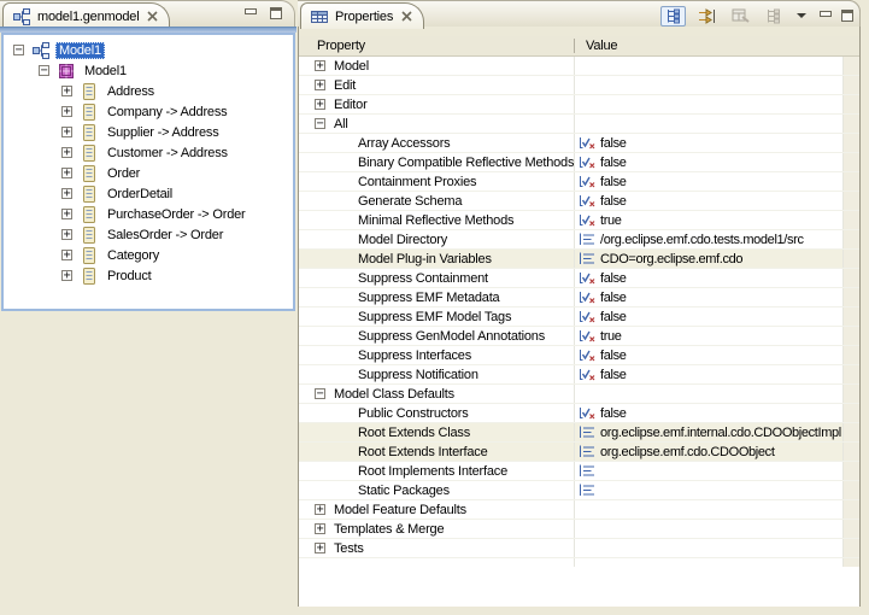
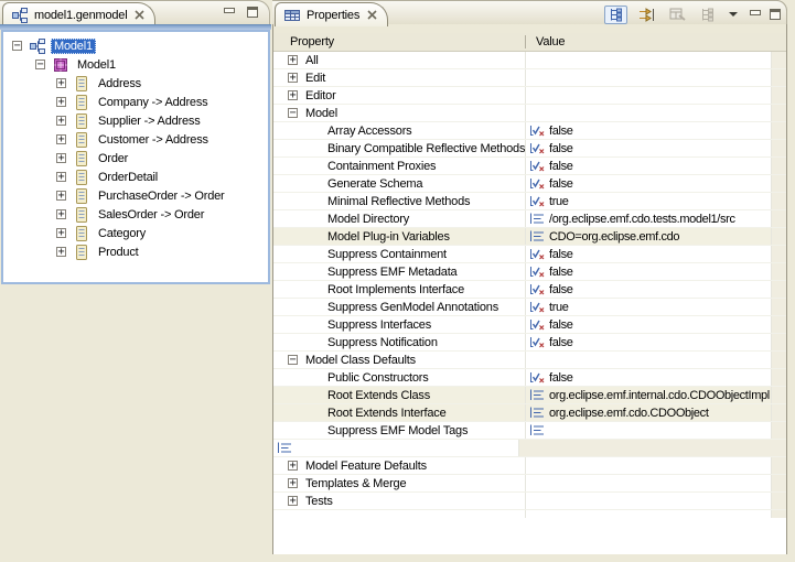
  model1.genmodel
  −
  Model1
  −
  Model1
  +
  Address
  +
  Company -> Address
  +
  Supplier -> Address
  +
  Customer -> Address
  +
  Order
  +
  OrderDetail
  +
  PurchaseOrder -> Order
  +
  SalesOrder -> Order
  +
  Category
  +
  Product
  Properties
  Property
  Value
  +
- Model
+ All
  +
  Edit
  +
  Editor
  −
- All
+ Model
  Array Accessors
  false
  Binary Compatible Reflective Methods
  false
  Containment Proxies
  false
  Generate Schema
  false
  Minimal Reflective Methods
  true
  Model Directory
  /org.eclipse.emf.cdo.tests.model1/src
  Model Plug-in Variables
  CDO=org.eclipse.emf.cdo
  Suppress Containment
  false
  Suppress EMF Metadata
  false
- Suppress EMF Model Tags
+ Root Implements Interface
  false
  Suppress GenModel Annotations
  true
  Suppress Interfaces
  false
  Suppress Notification
  false
  −
  Model Class Defaults
  Public Constructors
  false
  Root Extends Class
  org.eclipse.emf.internal.cdo.CDOObjectImpl
  Root Extends Interface
  org.eclipse.emf.cdo.CDOObject
- Root Implements Interface
+ Suppress EMF Model Tags
- Static Packages
  +
  Model Feature Defaults
  +
  Templates & Merge
  +
  Tests
